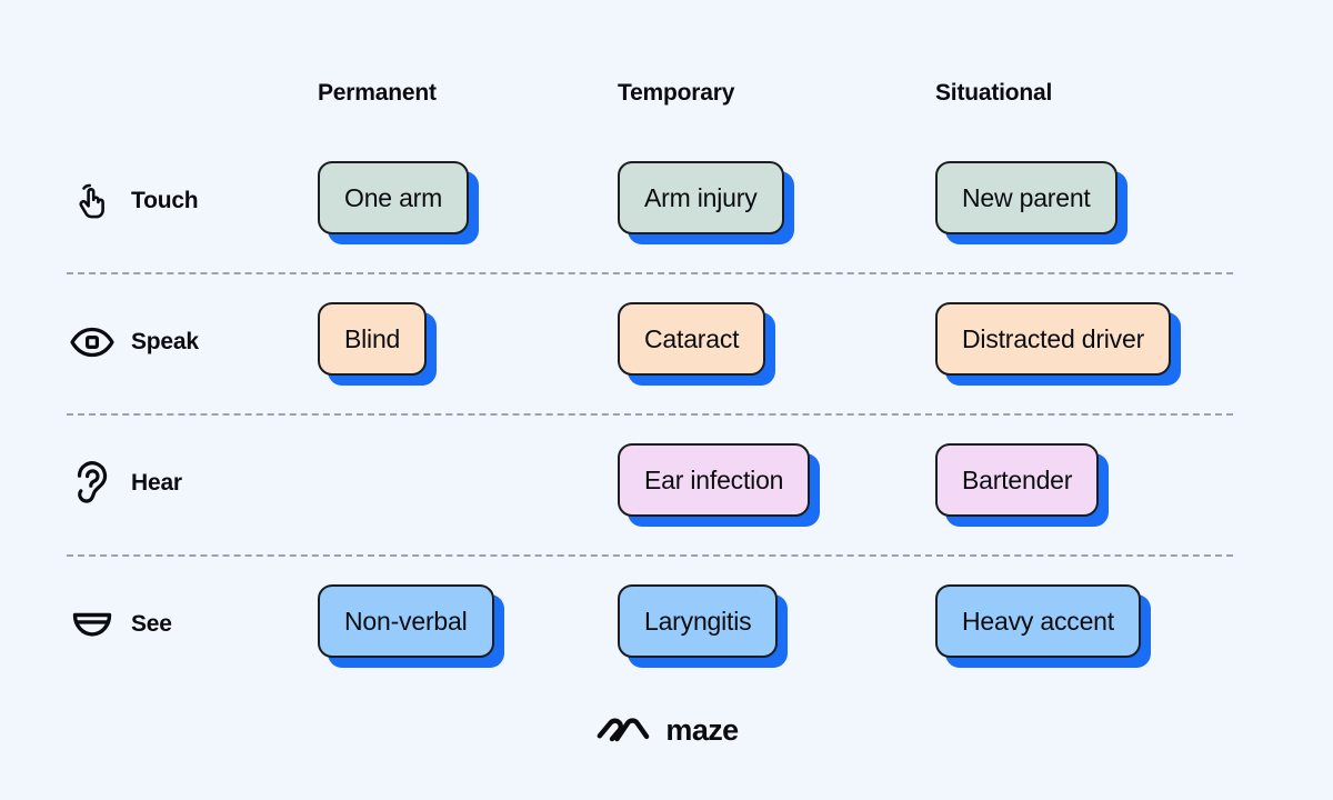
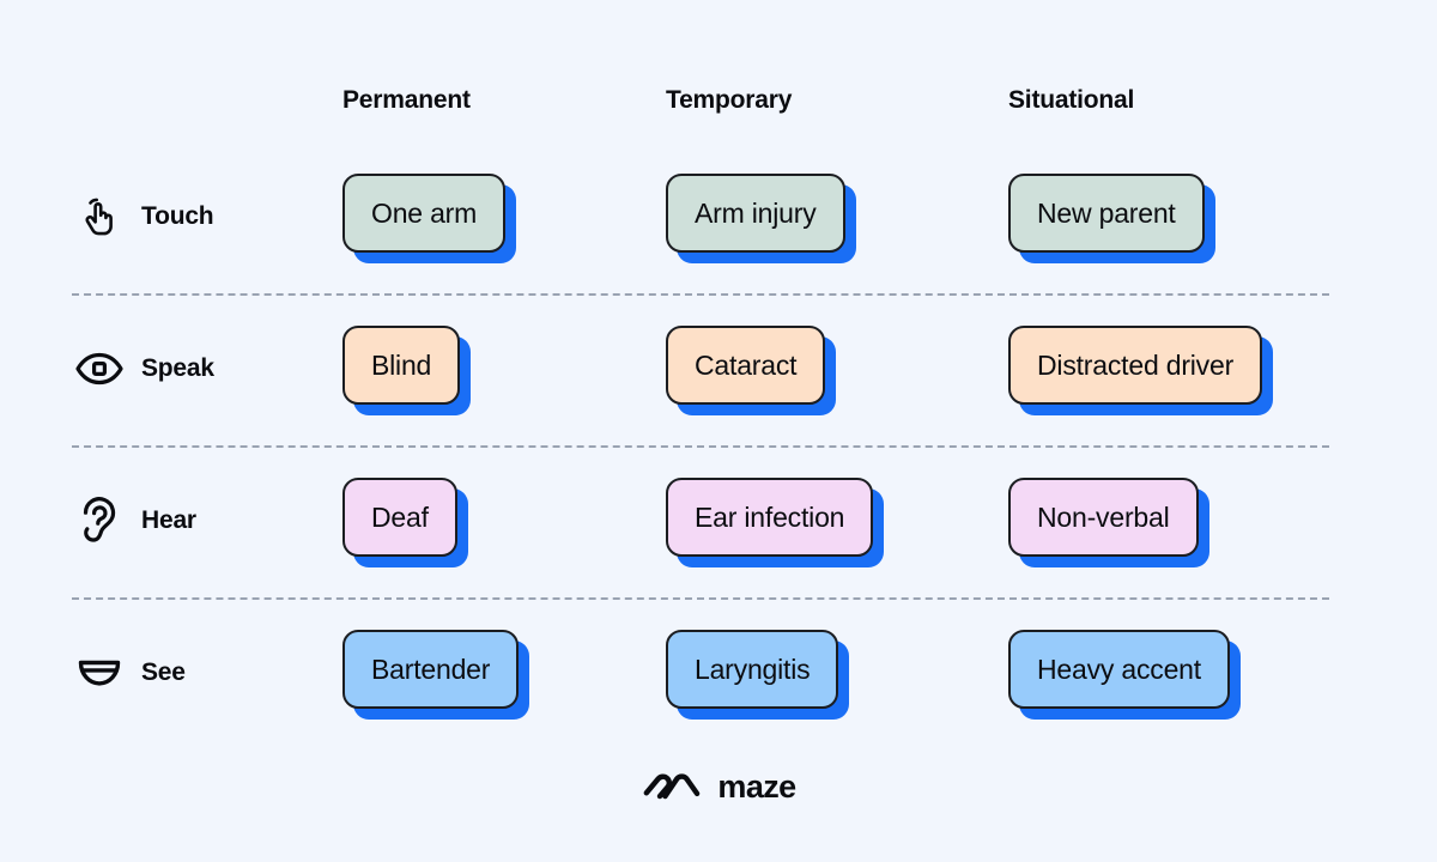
  Permanent
  Temporary
  Situational
  Touch
  One arm
  Arm injury
  New parent
  Speak
  Blind
  Cataract
  Distracted driver
  Hear
+ Deaf
  Ear infection
- Bartender
+ Non-verbal
  See
- Non-verbal
+ Bartender
  Laryngitis
  Heavy accent
  maze
